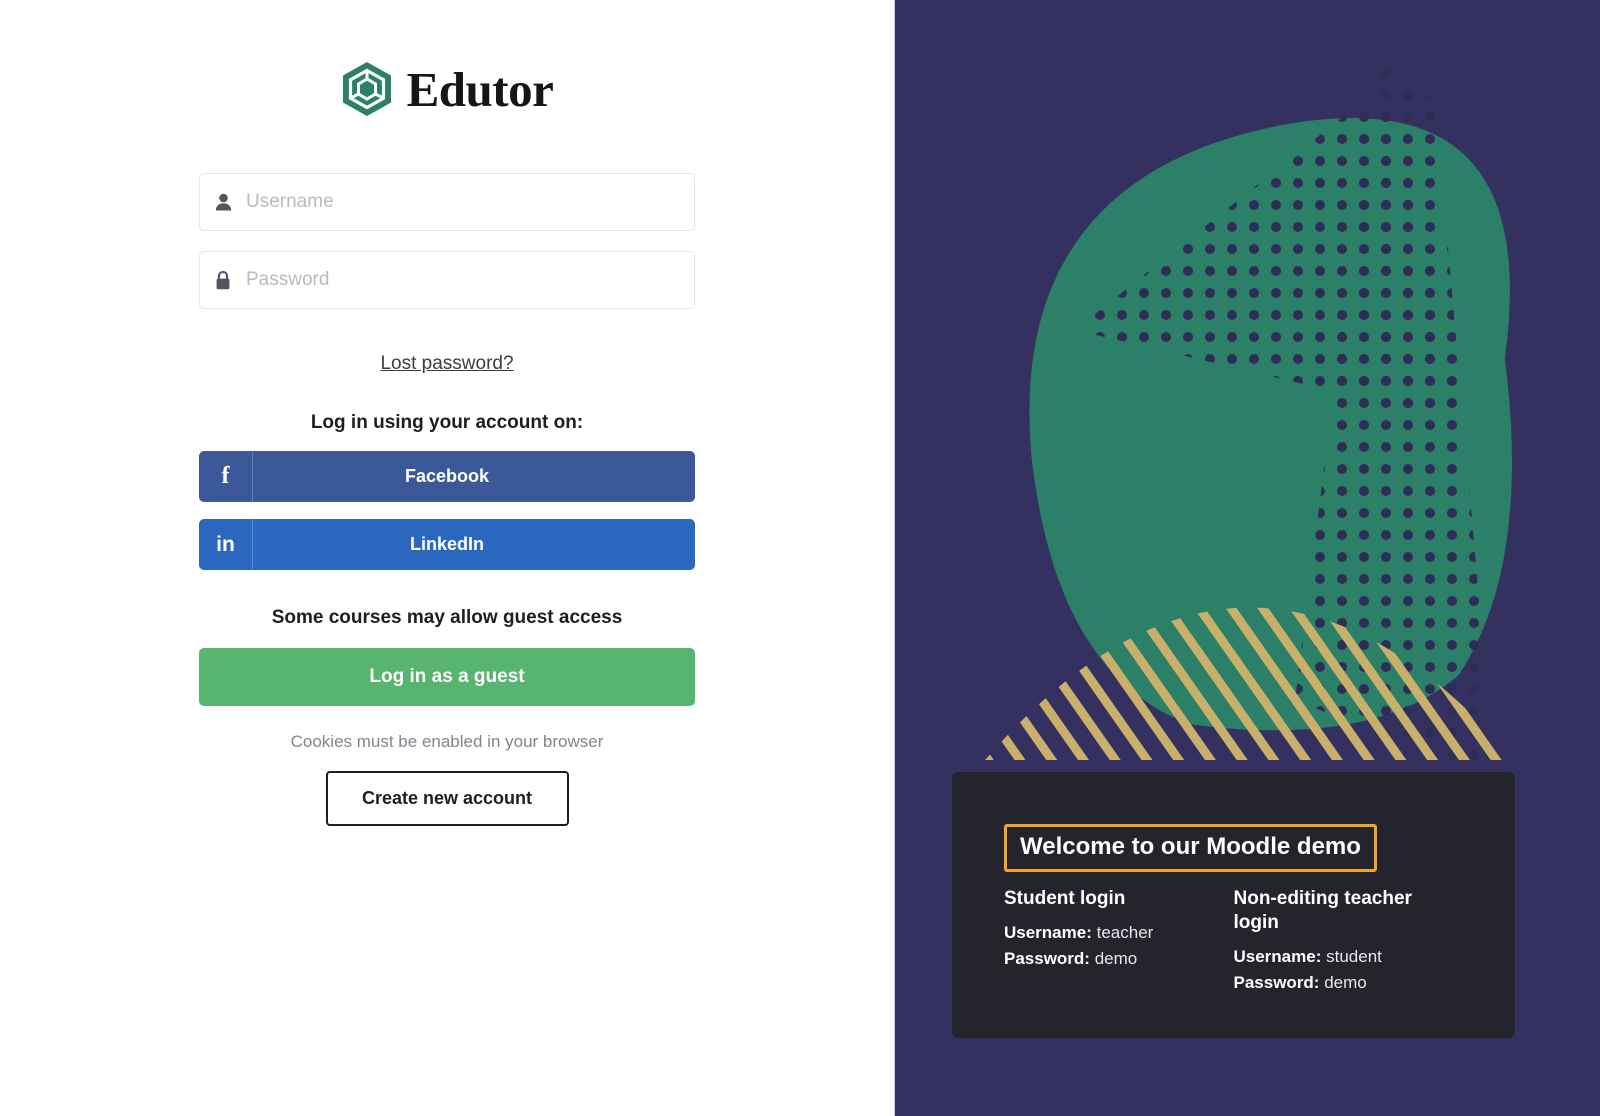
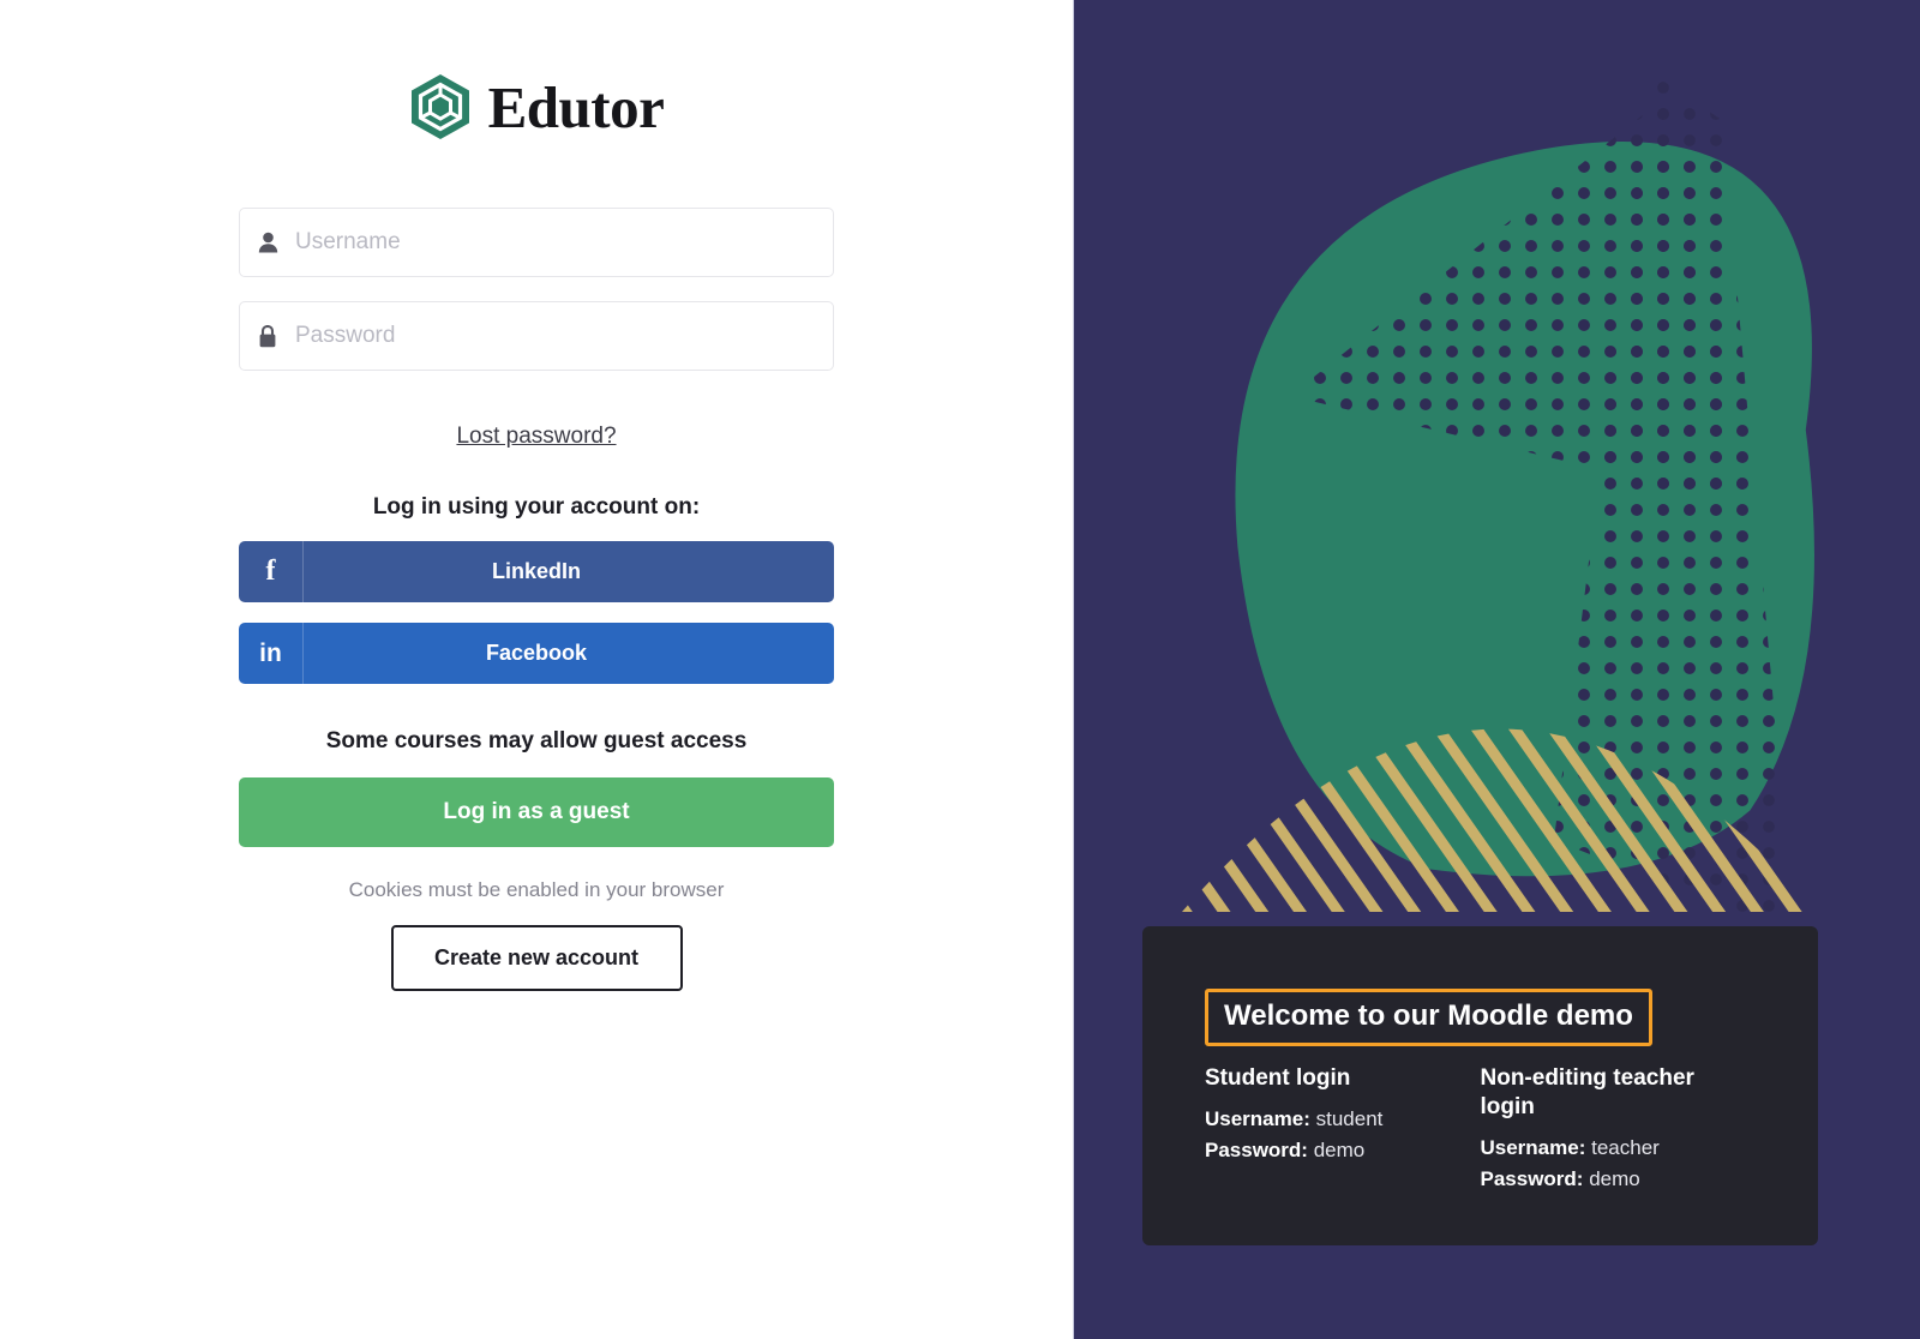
  Edutor
  Username
  Password
  Lost password?
  Log in using your account on:
  f
- Facebook
+ LinkedIn
  in
- LinkedIn
+ Facebook
  Some courses may allow guest access
  Log in as a guest
  Cookies must be enabled in your browser
  Create new account
  Welcome to our Moodle demo
  Student login
- Username: teacher
+ Username: student
  Password: demo
  Non-editing teacher login
- Username: student
+ Username: teacher
  Password: demo
